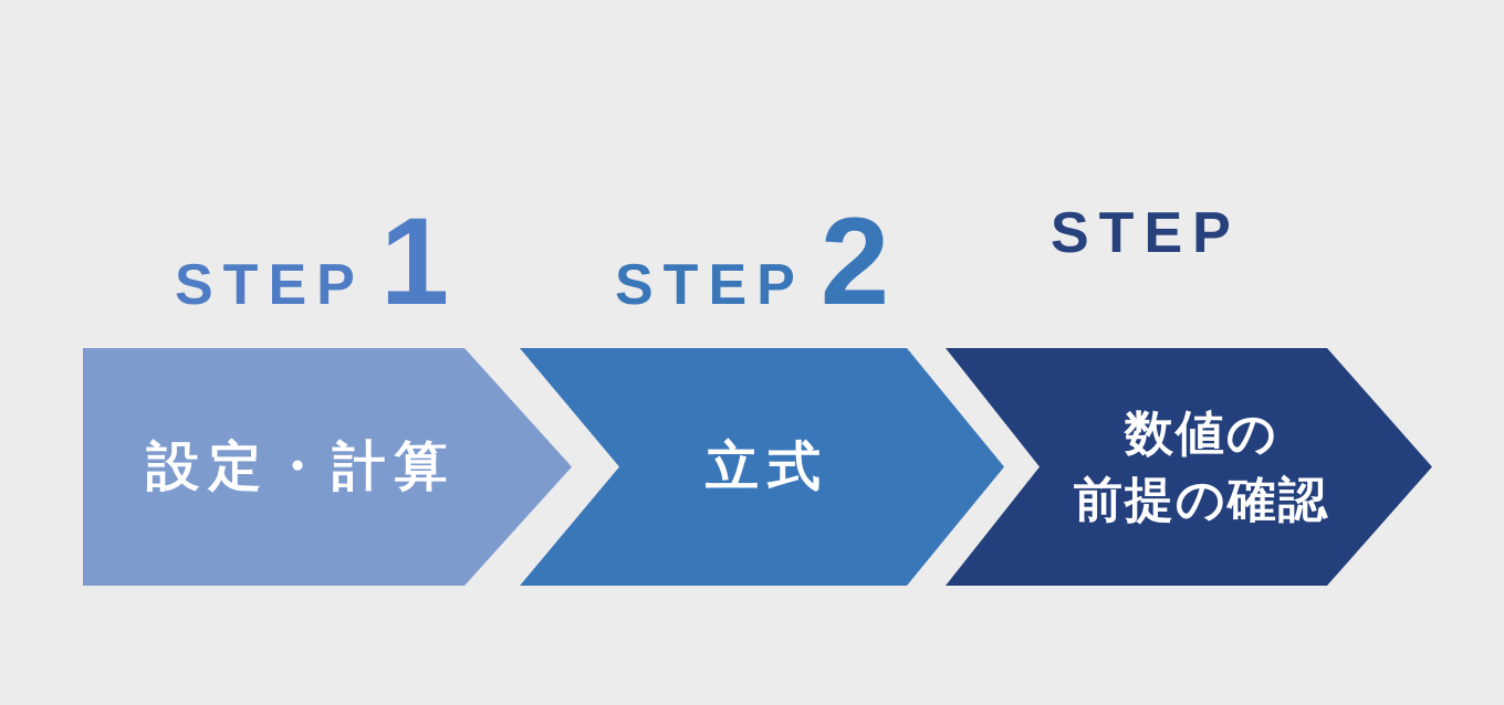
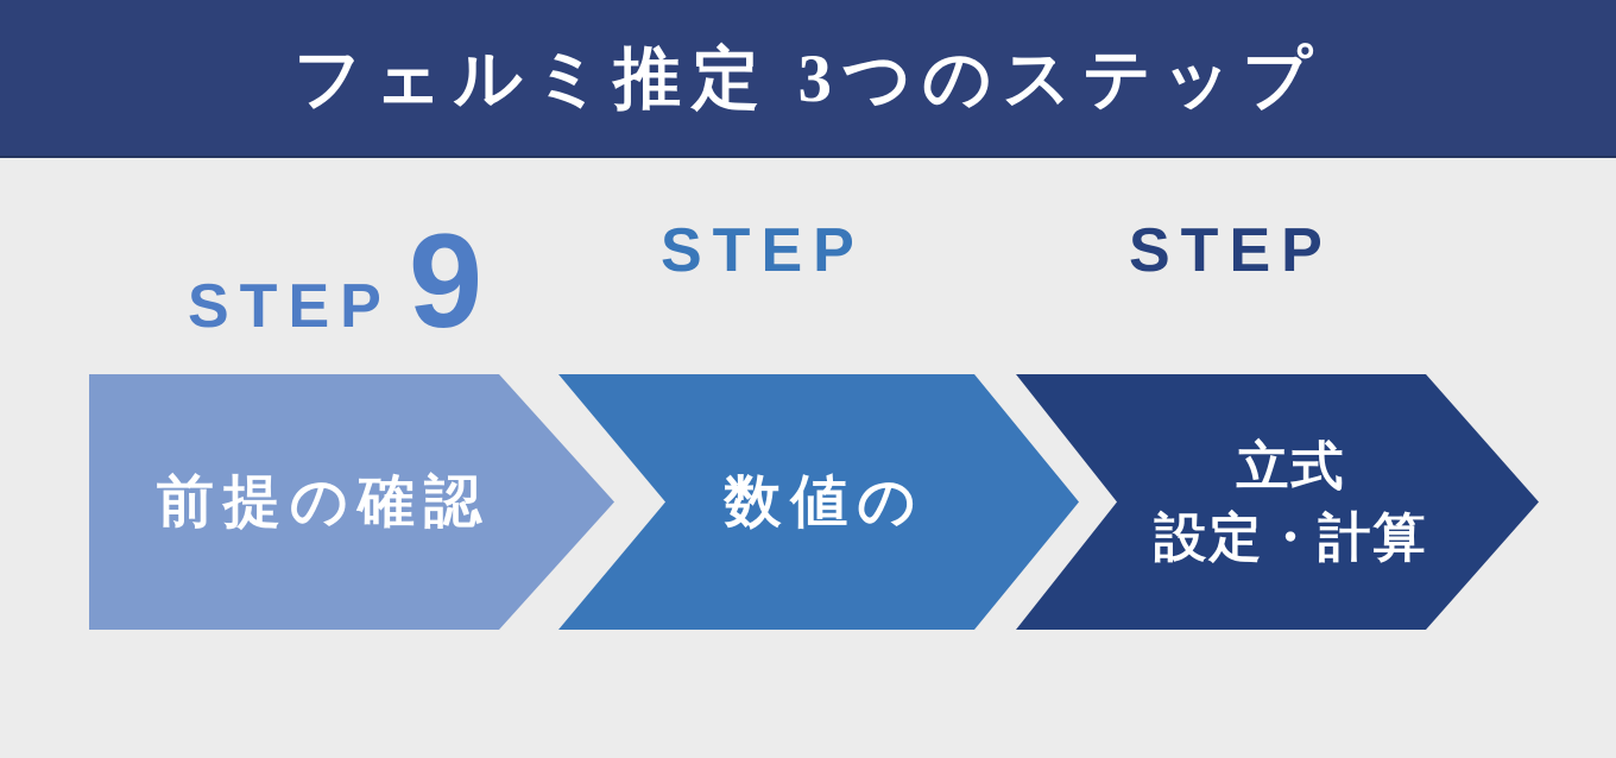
+ フェルミ推定 3つのステップ
  STEP
- 1
+ 9
- 設定・計算
+ 前提の確認
  STEP
- 2
- 立式
+ 数値の
  STEP
- 数値の
+ 立式
- 前提の確認
+ 設定・計算
